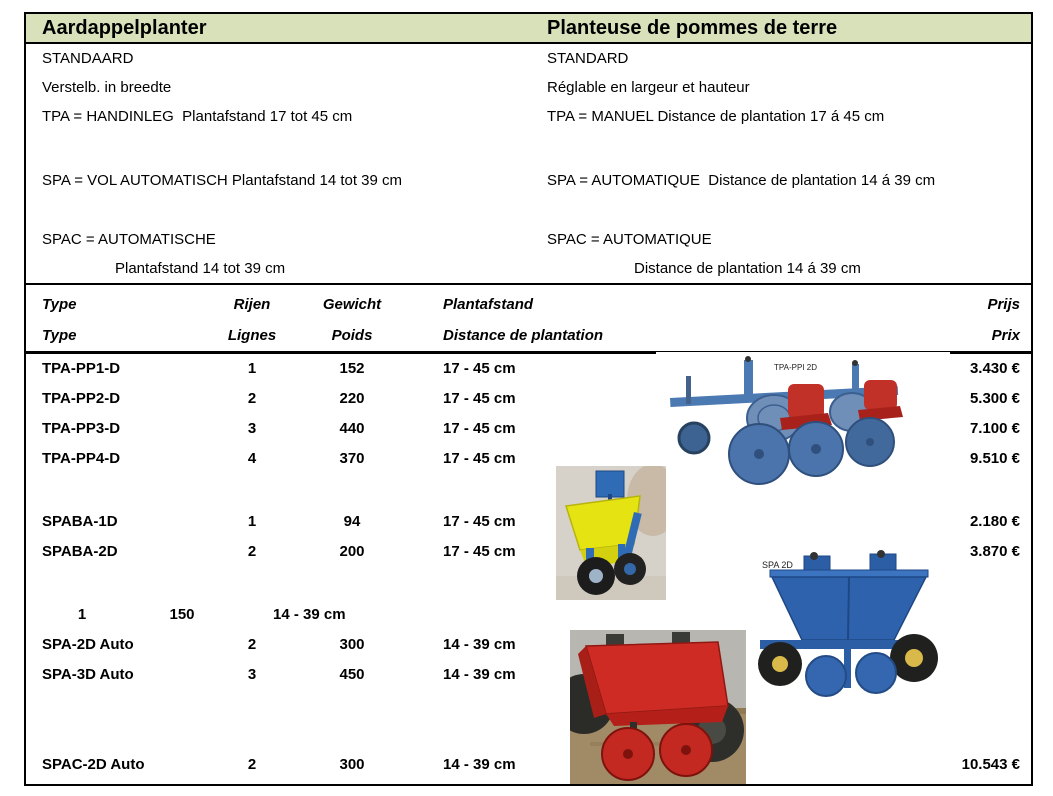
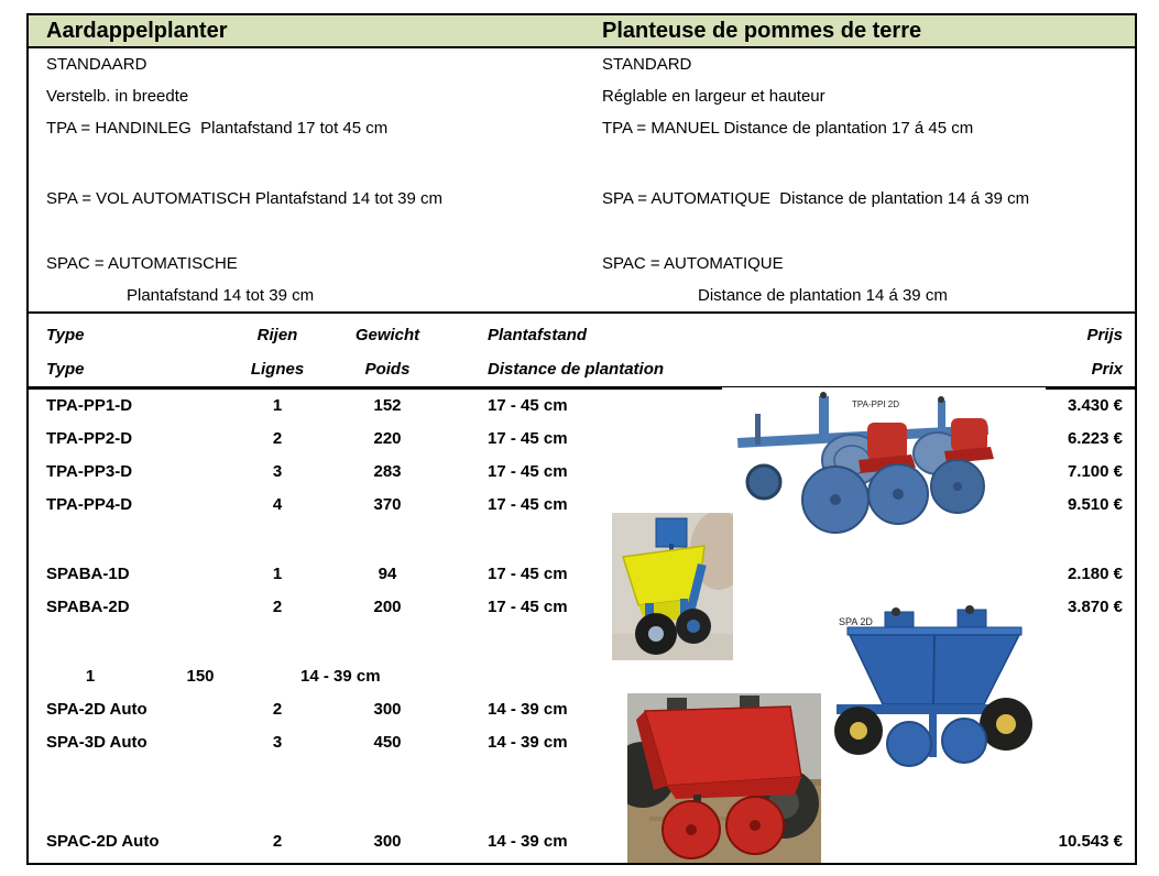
  Aardappelplanter
  Planteuse de pommes de terre
  STANDAARD
  STANDARD
  Verstelb. in breedte
  Réglable en largeur et hauteur
  TPA = HANDINLEG Plantafstand 17 tot 45 cm
  TPA = MANUEL Distance de plantation 17 á 45 cm
  SPA = VOL AUTOMATISCH Plantafstand 14 tot 39 cm
  SPA = AUTOMATIQUE Distance de plantation 14 á 39 cm
  SPAC = AUTOMATISCHE
  SPAC = AUTOMATIQUE
  Plantafstand 14 tot 39 cm
  Distance de plantation 14 á 39 cm
  Type
  Rijen
  Gewicht
  Plantafstand
  Prijs
  Type
  Lignes
  Poids
  Distance de plantation
  Prix
  TPA-PP1-D
  1
  152
  17 - 45 cm
  3.430 €
  TPA-PP2-D
  2
  220
  17 - 45 cm
- 5.300 €
+ 6.223 €
  TPA-PP3-D
  3
- 440
+ 283
  17 - 45 cm
  7.100 €
  TPA-PP4-D
  4
  370
  17 - 45 cm
  9.510 €
  SPABA-1D
  1
  94
  17 - 45 cm
  2.180 €
  SPABA-2D
  2
  200
  17 - 45 cm
  3.870 €
  1
  150
  14 - 39 cm
  SPA-2D Auto
  2
  300
  14 - 39 cm
  SPA-3D Auto
  3
  450
  14 - 39 cm
  SPAC-2D Auto
  2
  300
  14 - 39 cm
  10.543 €
  TPA-PPI 2D
  SPA 2D
